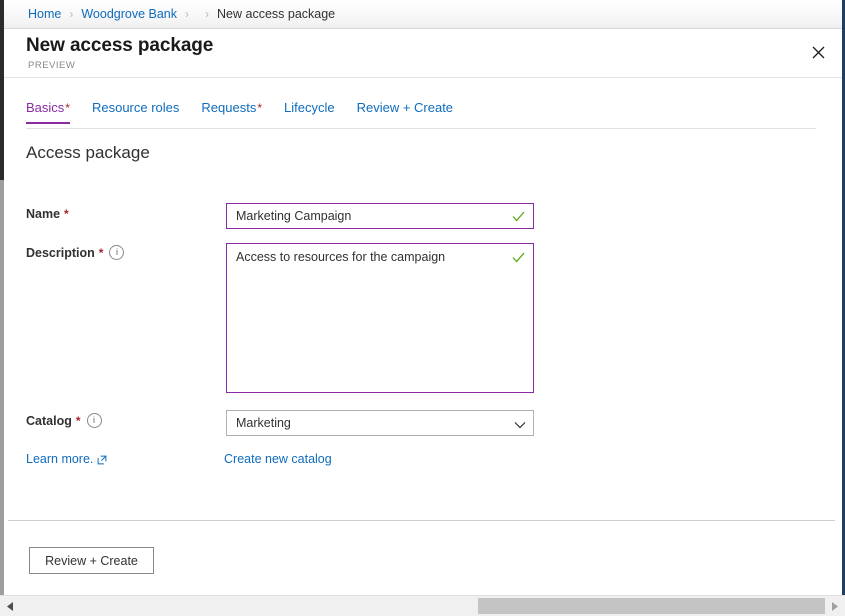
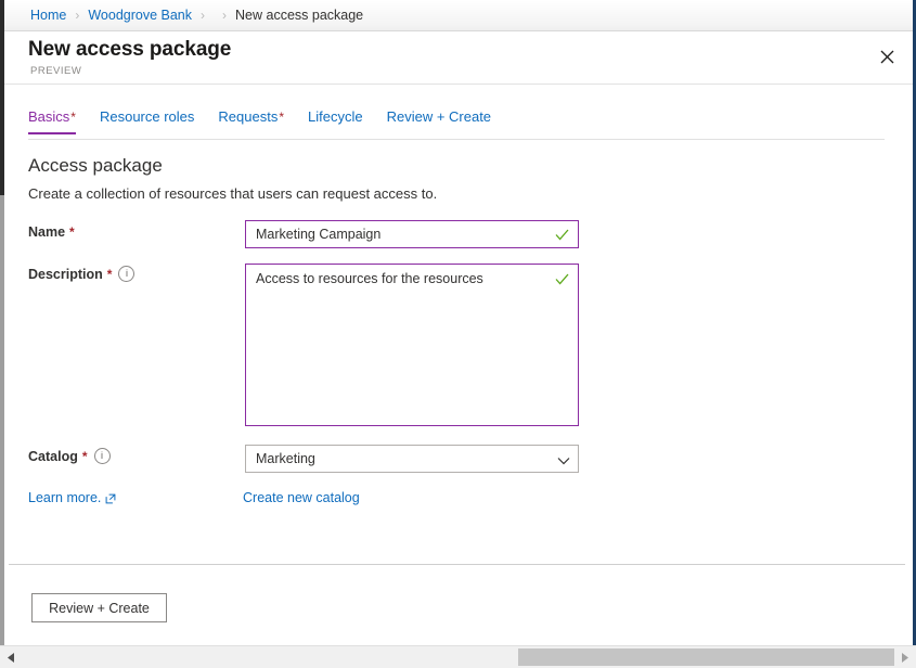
  Home
  ›
  Woodgrove Bank
  ›
  ›
  New access package
  New access package
  PREVIEW
  Basics*
  Resource roles
  Requests*
  Lifecycle
  Review + Create
  Access package
+ Create a collection of resources that users can request access to.
  Name
  *
  Marketing Campaign
  Description
  *
  i
- Access to resources for the campaign
+ Access to resources for the resources
  Catalog
  *
  i
  Marketing
  Learn more.
  Create new catalog
  Review + Create
